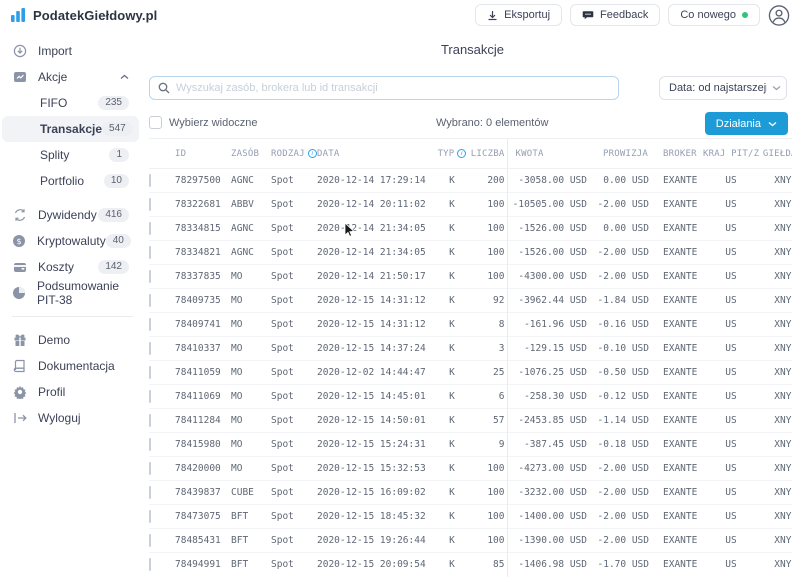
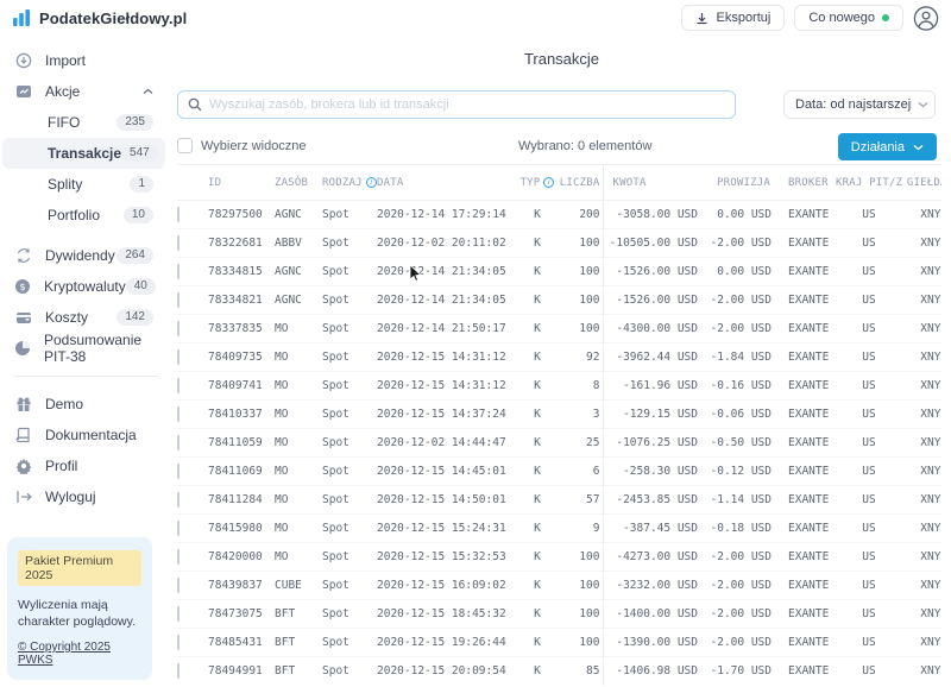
  PodatekGiełdowy.pl
  Eksportuj
- Feedback
  Co nowego
  Import
  Akcje
  FIFO
  235
  Transakcje
  547
  Splity
  1
  Portfolio
  10
  Dywidendy
- 416
+ 264
  $
  Kryptowaluty
  40
  Koszty
  142
  Podsumowanie PIT-38
  Demo
  Dokumentacja
  Profil
  Wyloguj
+ Pakiet Premium 2025
+ Wyliczenia mają charakter poglądowy.
+ © Copyright 2025 PWKS
  Transakcje
  Wyszukaj zasób, brokera lub id transakcji
  Data: od najstarszej
  Wybierz widoczne
  Wybrano: 0 elementów
  Działania
  	ID	ZASÓB	RODZAJ	DATA	TYP	LICZBA	KWOTA	PROWIZJA	BROKER	KRAJ PIT/Z	GIEŁD
  	78297500	AGNC	Spot	2020-12-14 17:29:14	K	200	-3058.00 USD	0.00 USD	EXANTE	US	XNY
- 	78322681	ABBV	Spot	2020-12-14 20:11:02	K	100	-10505.00 USD	-2.00 USD	EXANTE	US	XNY
+ 	78322681	ABBV	Spot	2020-12-02 20:11:02	K	100	-10505.00 USD	-2.00 USD	EXANTE	US	XNY
  	78334815	AGNC	Spot	2020-2-14 21:34:05	K	100	-1526.00 USD	0.00 USD	EXANTE	US	XNY
  	78334821	AGNC	Spot	2020-12-14 21:34:05	K	100	-1526.00 USD	-2.00 USD	EXANTE	US	XNY
  	78337835	MO	Spot	2020-12-14 21:50:17	K	100	-4300.00 USD	-2.00 USD	EXANTE	US	XNY
  	78409735	MO	Spot	2020-12-15 14:31:12	K	92	-3962.44 USD	-1.84 USD	EXANTE	US	XNY
  	78409741	MO	Spot	2020-12-15 14:31:12	K	8	-161.96 USD	-0.16 USD	EXANTE	US	XNY
- 	78410337	MO	Spot	2020-12-15 14:37:24	K	3	-129.15 USD	-0.10 USD	EXANTE	US	XNY
+ 	78410337	MO	Spot	2020-12-15 14:37:24	K	3	-129.15 USD	-0.06 USD	EXANTE	US	XNY
  	78411059	MO	Spot	2020-12-02 14:44:47	K	25	-1076.25 USD	-0.50 USD	EXANTE	US	XNY
  	78411069	MO	Spot	2020-12-15 14:45:01	K	6	-258.30 USD	-0.12 USD	EXANTE	US	XNY
  	78411284	MO	Spot	2020-12-15 14:50:01	K	57	-2453.85 USD	-1.14 USD	EXANTE	US	XNY
  	78415980	MO	Spot	2020-12-15 15:24:31	K	9	-387.45 USD	-0.18 USD	EXANTE	US	XNY
  	78420000	MO	Spot	2020-12-15 15:32:53	K	100	-4273.00 USD	-2.00 USD	EXANTE	US	XNY
  	78439837	CUBE	Spot	2020-12-15 16:09:02	K	100	-3232.00 USD	-2.00 USD	EXANTE	US	XNY
  	78473075	BFT	Spot	2020-12-15 18:45:32	K	100	-1400.00 USD	-2.00 USD	EXANTE	US	XNY
  	78485431	BFT	Spot	2020-12-15 19:26:44	K	100	-1390.00 USD	-2.00 USD	EXANTE	US	XNY
  	78494991	BFT	Spot	2020-12-15 20:09:54	K	85	-1406.98 USD	-1.70 USD	EXANTE	US	XNY
